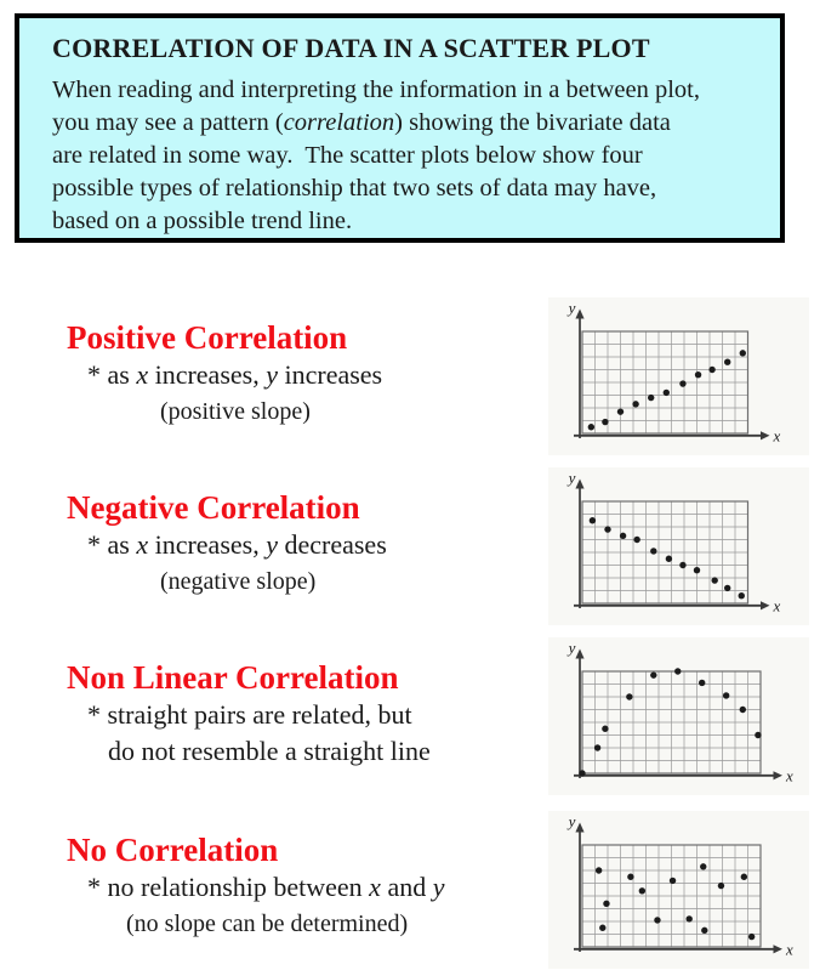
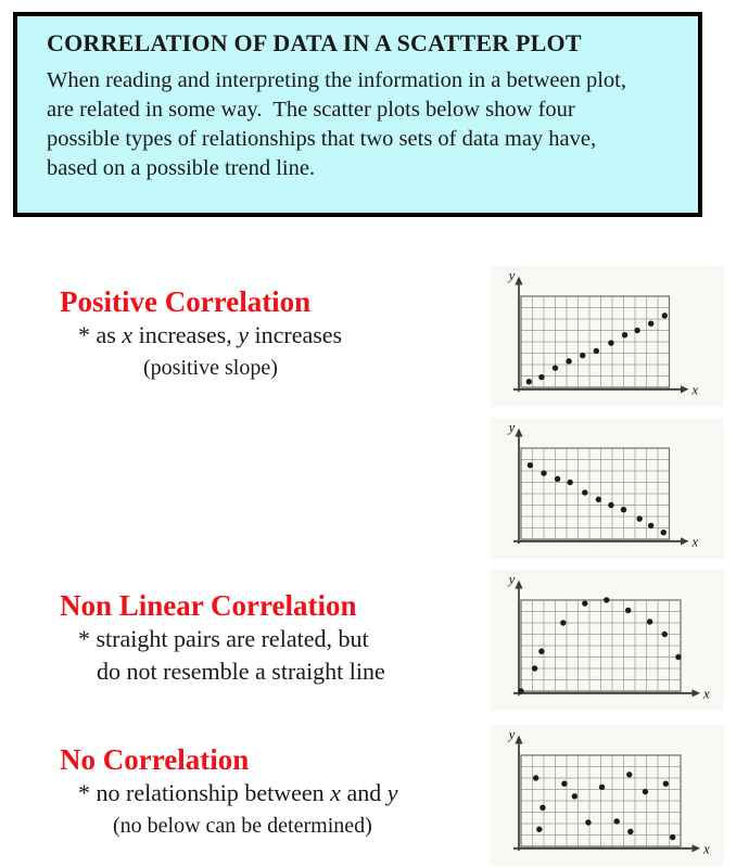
  CORRELATION OF DATA IN A SCATTER PLOT
  When reading and interpreting the information in a between plot,
- you may see a pattern (correlation) showing the bivariate data
  are related in some way. The scatter plots below show four
- possible types of relationship that two sets of data may have,
+ possible types of relationships that two sets of data may have,
  based on a possible trend line.
  Positive Correlation
  * as x increases, y increases
  (positive slope)
  y
  x
- Negative Correlation
- * as x increases, y decreases
- (negative slope)
  y
  x
  Non Linear Correlation
  * straight pairs are related, but
  do not resemble a straight line
  y
  x
  No Correlation
  * no relationship between x and y
- (no slope can be determined)
+ (no below can be determined)
  y
  x
